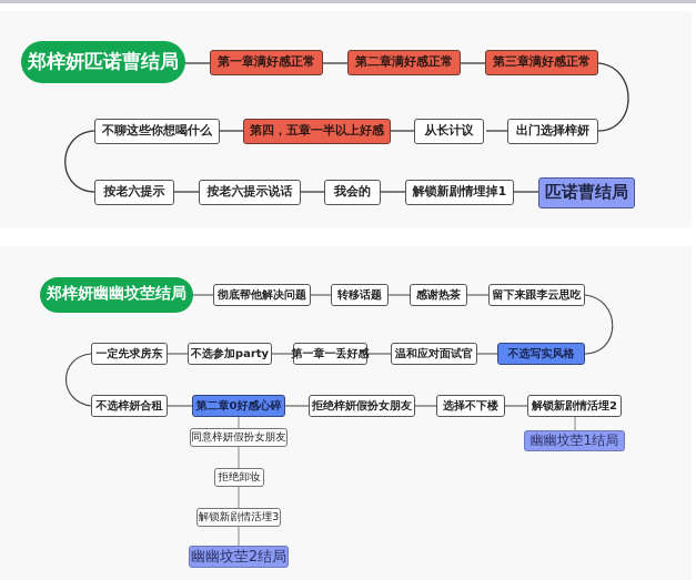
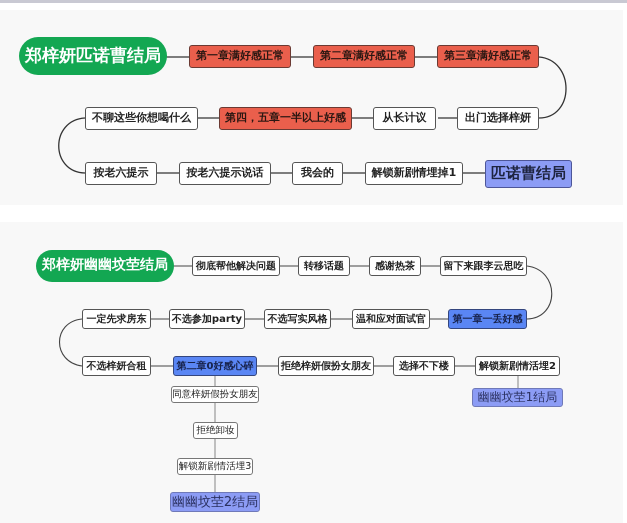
  郑梓妍匹诺曹结局
  第一章满好感正常
  第二章满好感正常
  第三章满好感正常
  出门选择梓妍
  从长计议
  第四，五章一半以上好感
  不聊这些你想喝什么
  按老六提示
  按老六提示说话
  我会的
  解锁新剧情埋掉1
  匹诺曹结局
  郑梓妍幽幽坟茔结局
  彻底帮他解决问题
  转移话题
  感谢热茶
  留下来跟李云思吃
- 不选写实风格
+ 第一章一丢好感
  温和应对面试官
- 第一章一丢好感
+ 不选写实风格
  不选参加party
  一定先求房东
  不选梓妍合租
  第二章0好感心碎
  拒绝梓妍假扮女朋友
  选择不下楼
  解锁新剧情活埋2
  幽幽坟茔1结局
  同意梓妍假扮女朋友
  拒绝卸妆
  解锁新剧情活埋3
  幽幽坟茔2结局
